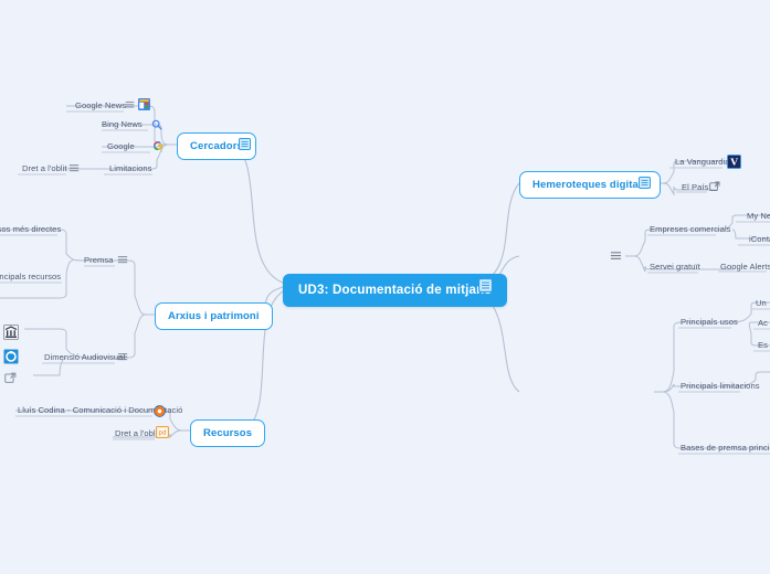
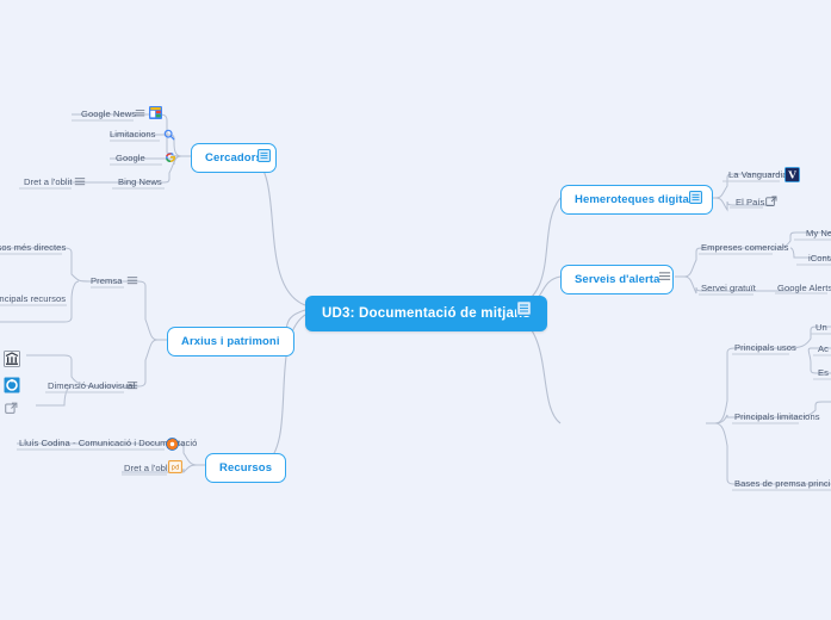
  UD3: Documentació de mitja
  Cercador
  Google News
- Bing News
+ Limitacions
  Google
- Limitacions
+ Bing News
  Dret a l'oblit
  Arxius i patrimoni
  Premsa
  os més directes
  ncipals recursos
  Dimensió Audiovisual
  Recursos
  Lluís Codina - Comunicació i Documtació
  Dret a l'obl
  Hemeroteques digita
  La Vanguardi
  V
  El País
+ Serveis d'alerta
  Empreses comercials
  Servei gratuït
  Google Alerts
  My Ne
  iCont
  Principals usos
  Principals limitacions
  Bases de premsa princi
  Un
  Ac
  Es
